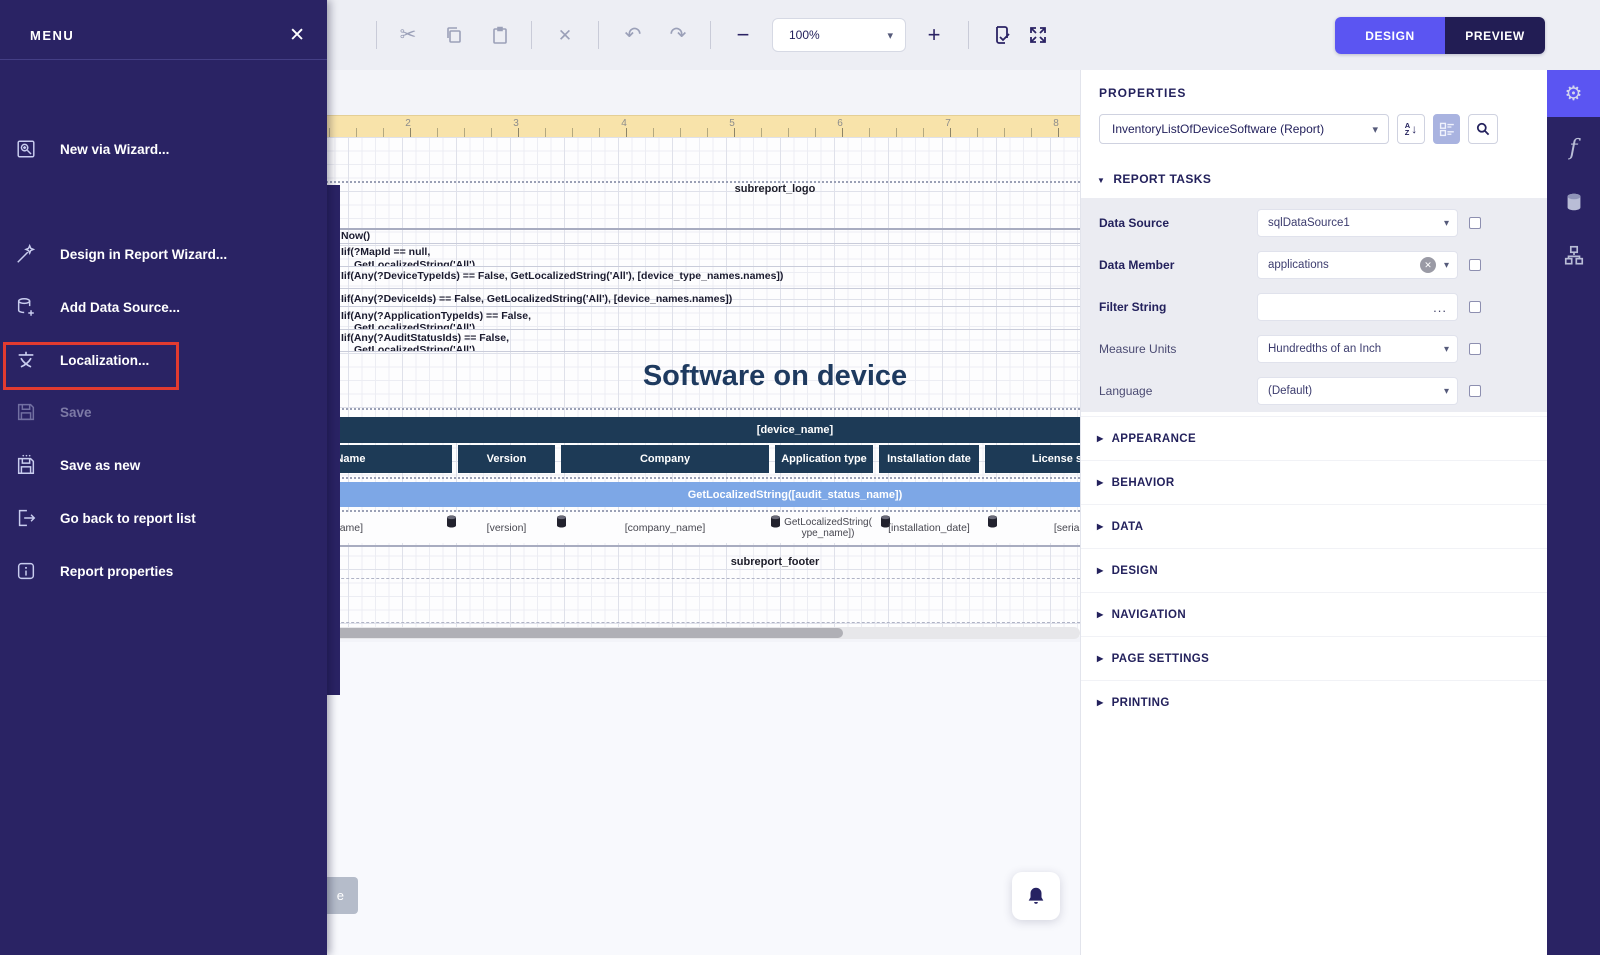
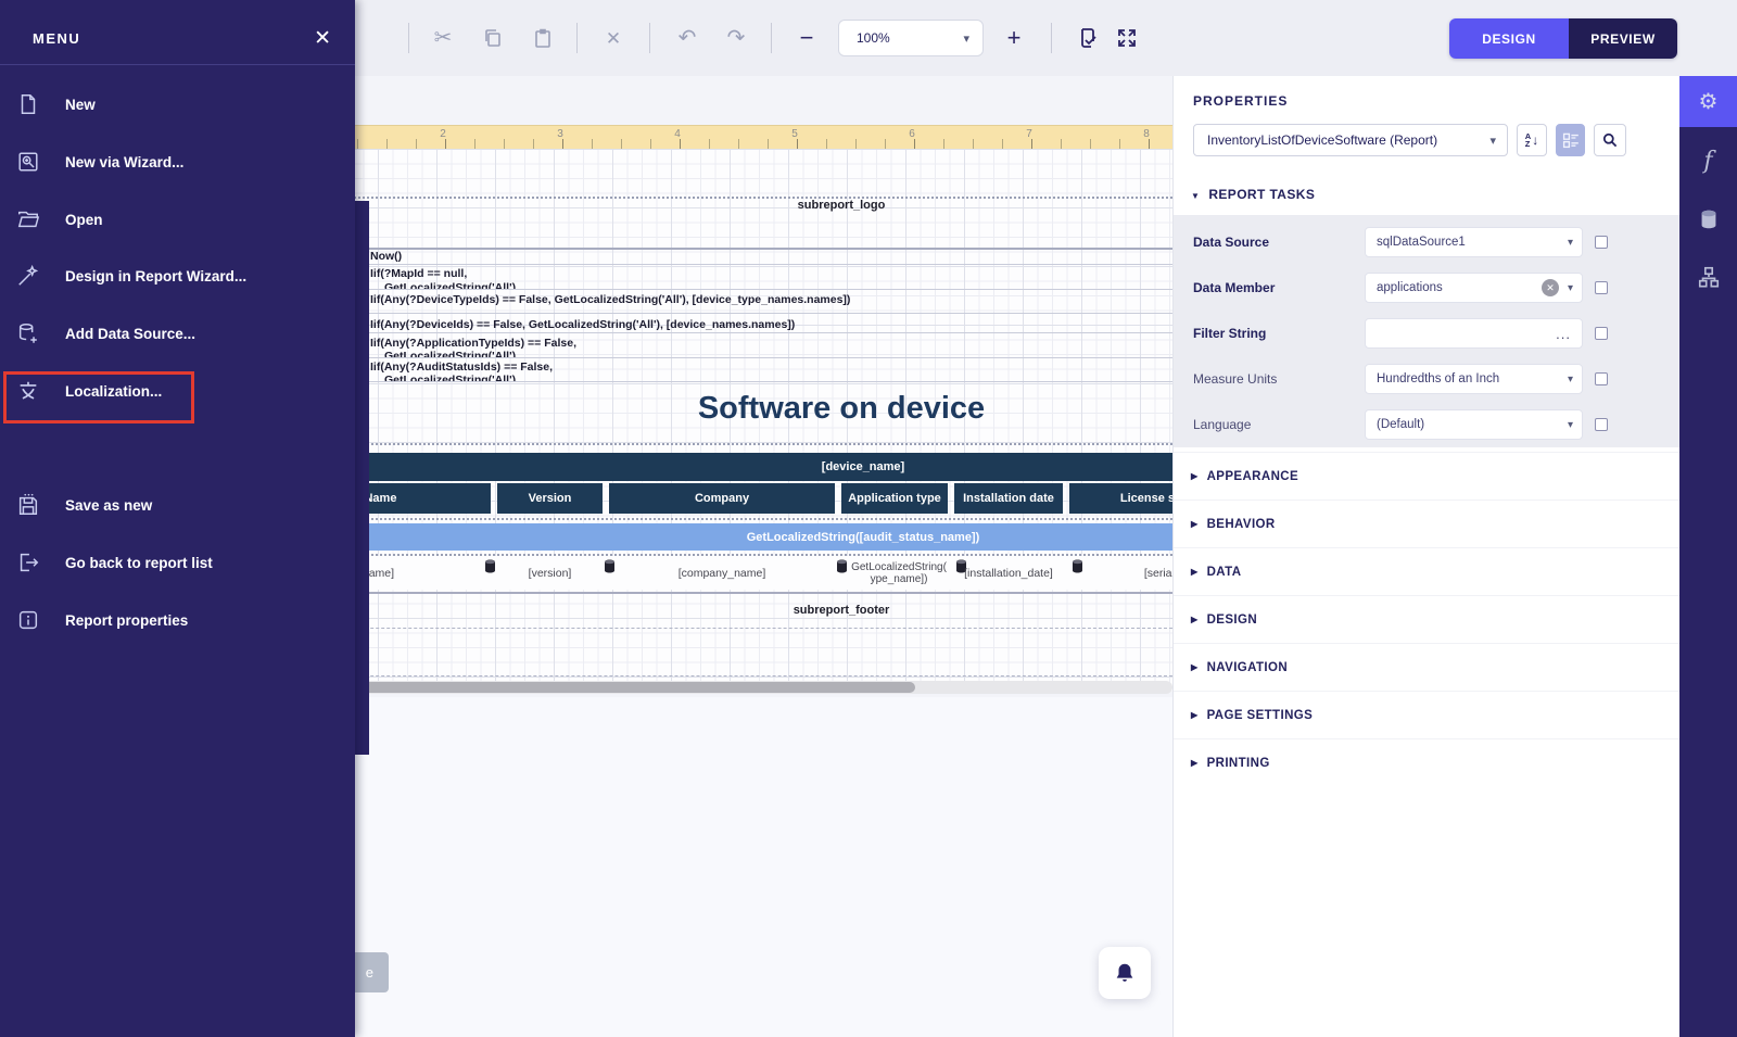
  ✂
  ✕
  ↶
  ↷
  −
  100%
  ▾
  +
  DESIGN
  PREVIEW
  2
  3
  4
  5
  6
  7
  8
  subreport_logo
  Now()
  Iif(?MapId == null,
  GetLocalizedString('All')
  Iif(Any(?DeviceTypeIds) == False, GetLocalizedString('All'), [device_type_names.names])
  Iif(Any(?DeviceIds) == False, GetLocalizedString('All'), [device_names.names])
  Iif(Any(?ApplicationTypeIds) == False,
  GetLocalizedString('All')
  Iif(Any(?AuditStatusIds) == False,
  GetLocalizedString('All')
  Software on device
  [device_name]
  Version
  Company
  Application type
  Installation date
  GetLocalizedString([audit_status_name])
  [version]
  [company_name]
  GetLocalizedString(
  ype_name])
  [installation_date]
  subreport_footer
  e
  MENU
  ✕
+ New
  New via Wizard...
+ Open
  Design in Report Wizard...
  Add Data Source...
  Localization...
- Save
  Save as new
  Go back to report list
  Report properties
  PROPERTIES
  InventoryListOfDeviceSoftware (Report)
  ▾
  A
  Z
  ↓
  ▼ REPORT TASKS
  Data Source
  sqlDataSource1
  ▾
  Data Member
  applications
  ✕
  ▾
  Filter String
  ...
  Measure Units
  Hundredths of an Inch
  ▾
  Language
  (Default)
  ▾
  ▶
  APPEARANCE
  ▶
  BEHAVIOR
  ▶
  DATA
  ▶
  DESIGN
  ▶
  NAVIGATION
  ▶
  PAGE SETTINGS
  ▶
  PRINTING
  ⚙
  f
